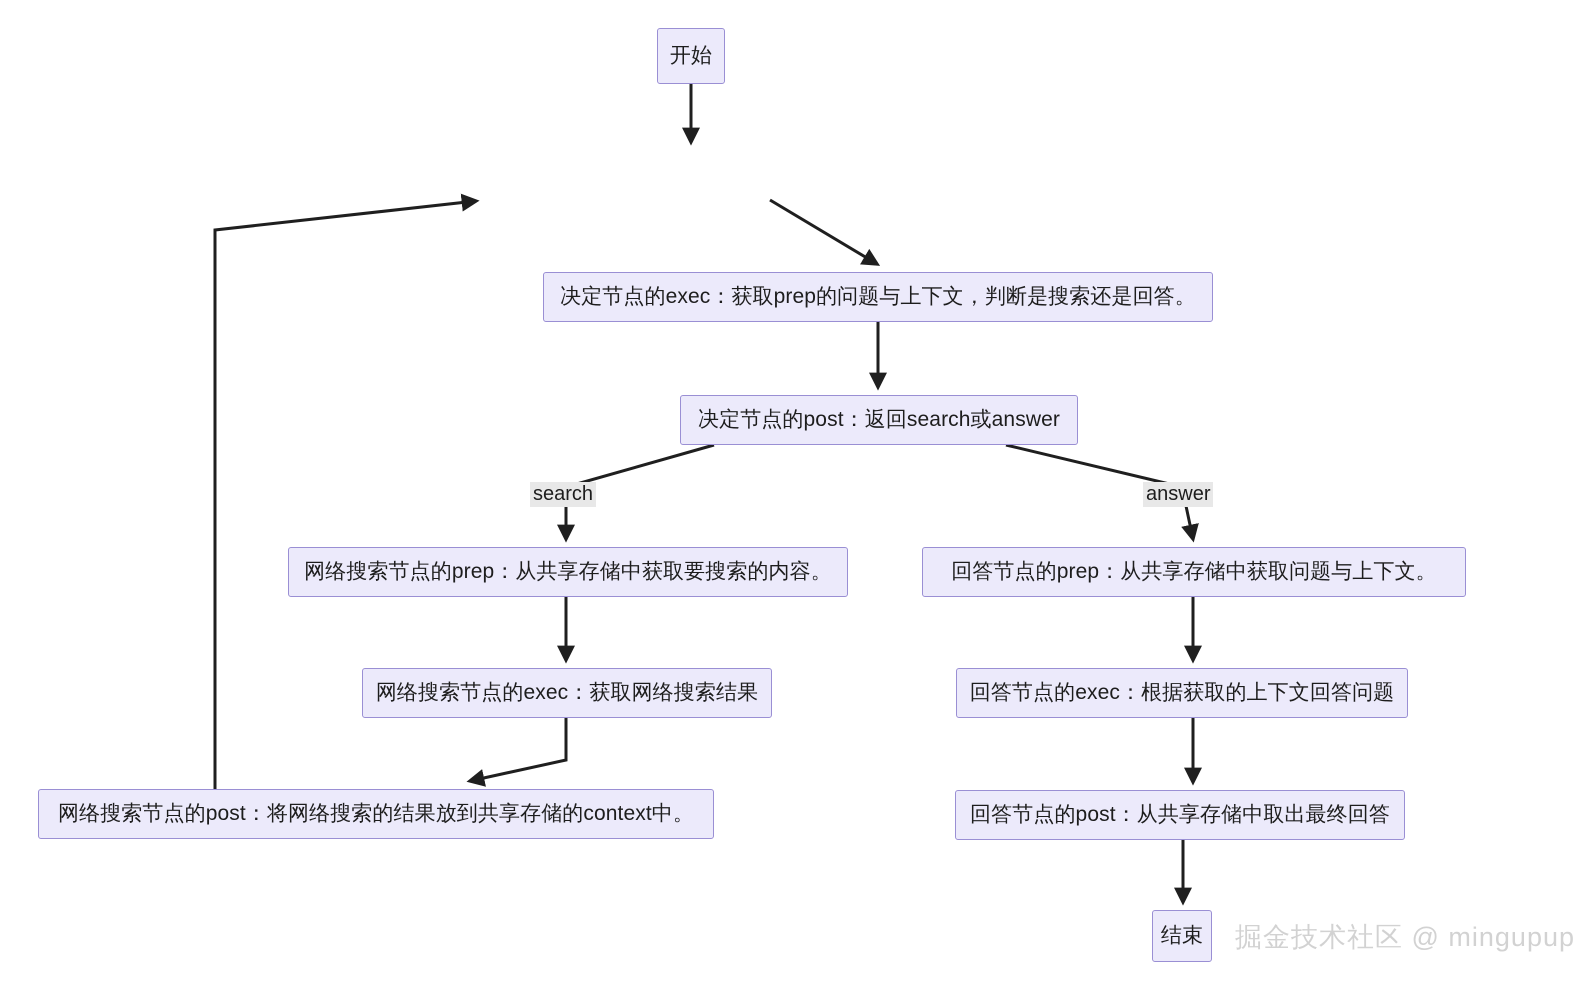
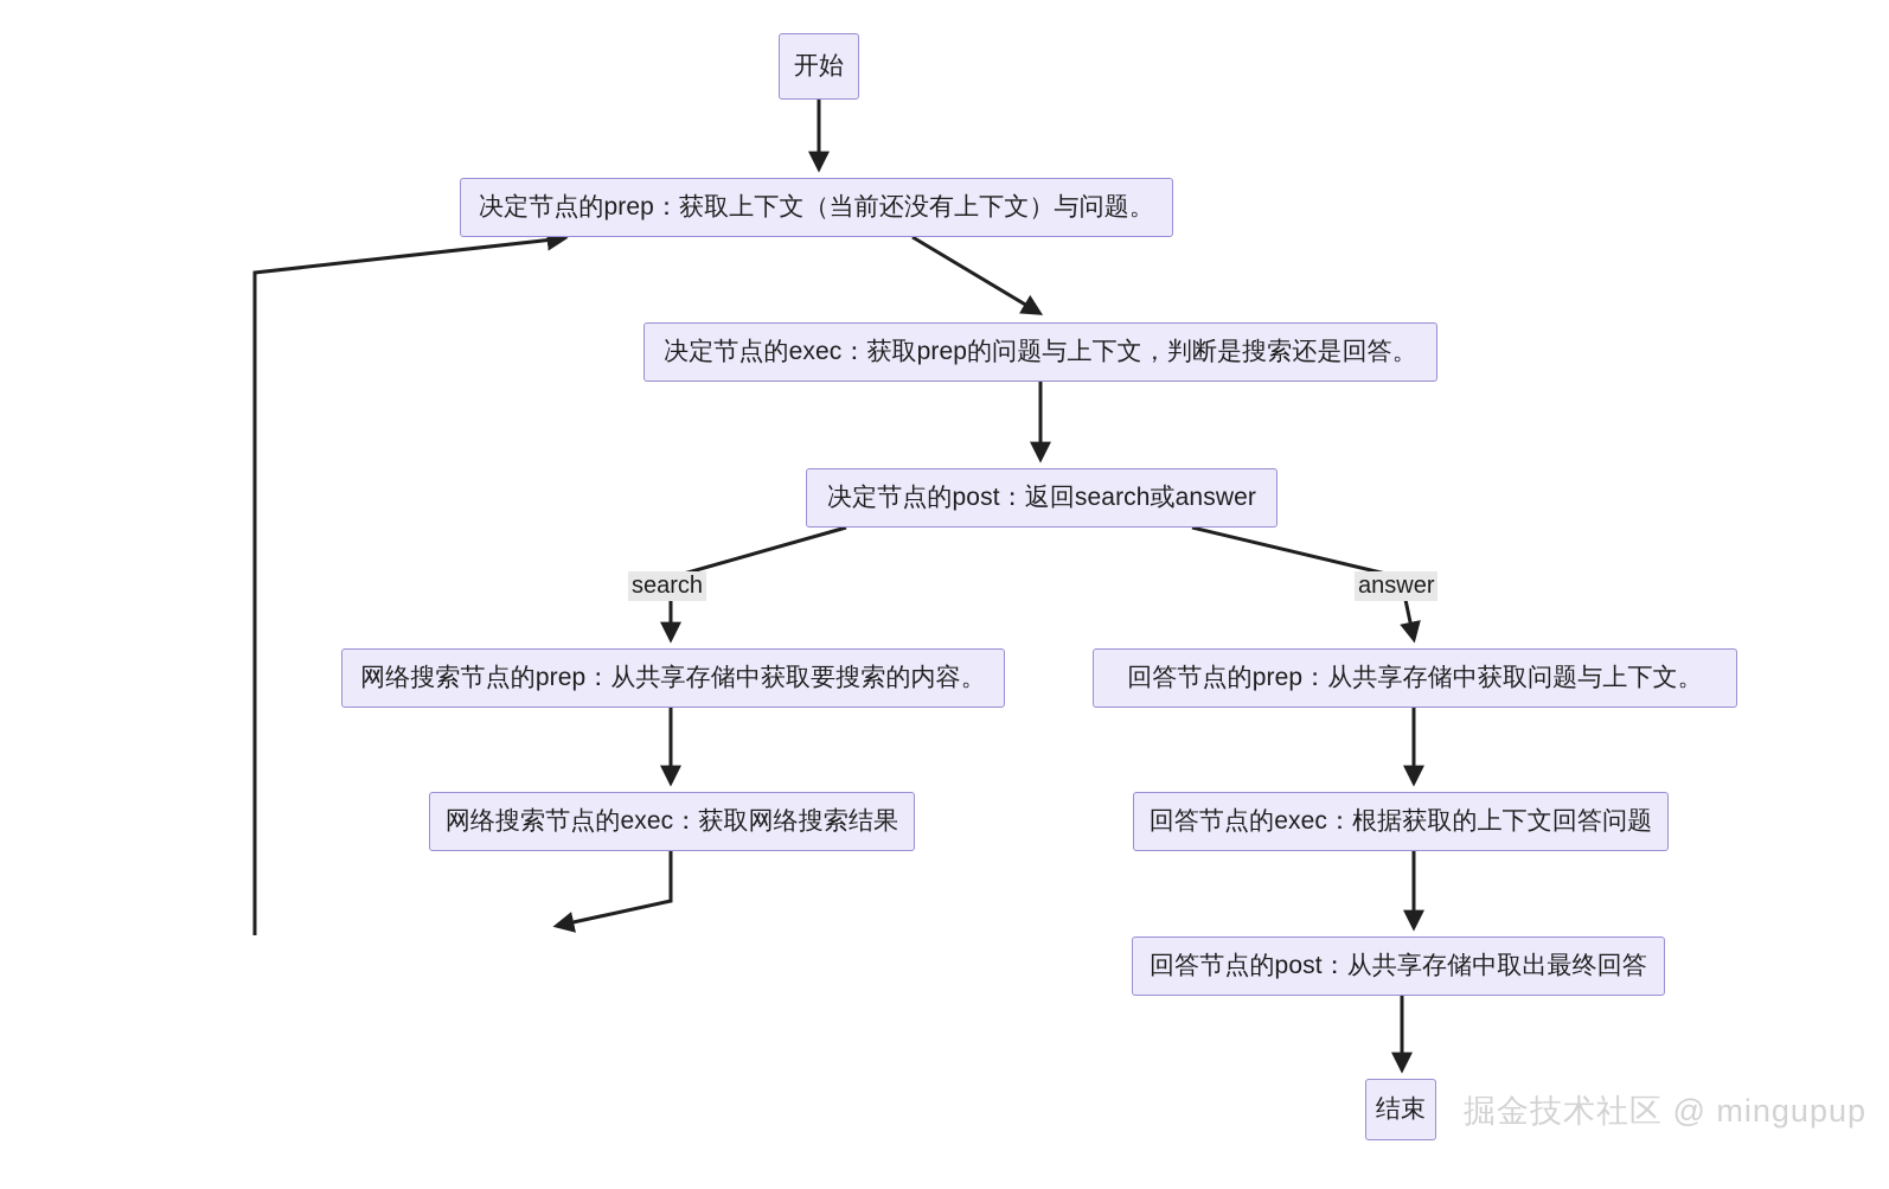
  开始
+ 决定节点的prep：获取上下文（当前还没有上下文）与问题。
  决定节点的exec：获取prep的问题与上下文，判断是搜索还是回答。
  决定节点的post：返回search或answer
  网络搜索节点的prep：从共享存储中获取要搜索的内容。
  网络搜索节点的exec：获取网络搜索结果
- 网络搜索节点的post：将网络搜索的结果放到共享存储的context中。
  回答节点的prep：从共享存储中获取问题与上下文。
  回答节点的exec：根据获取的上下文回答问题
  回答节点的post：从共享存储中取出最终回答
  结束
  search
  answer
  掘金技术社区 @ mingupup
